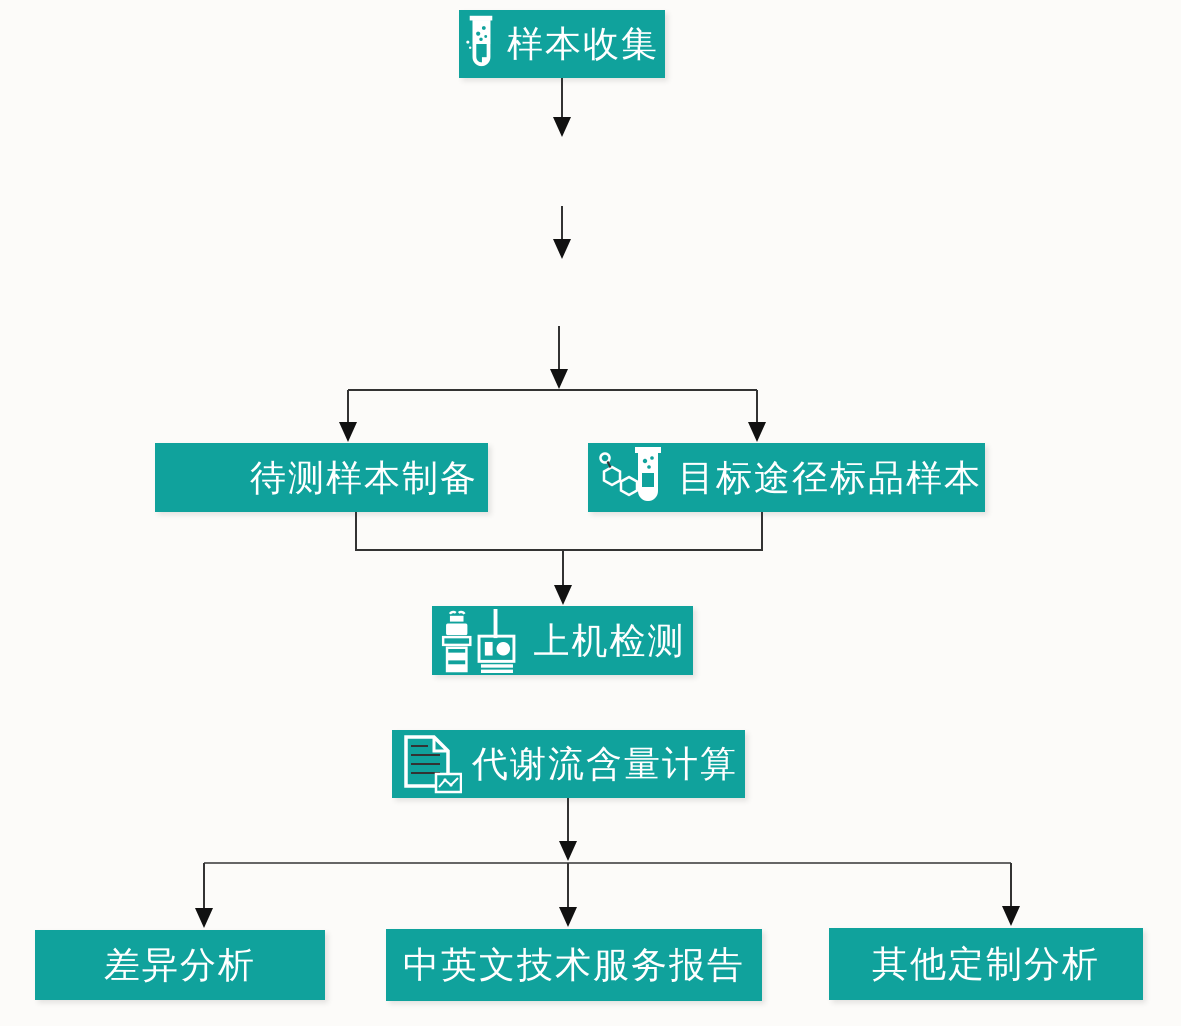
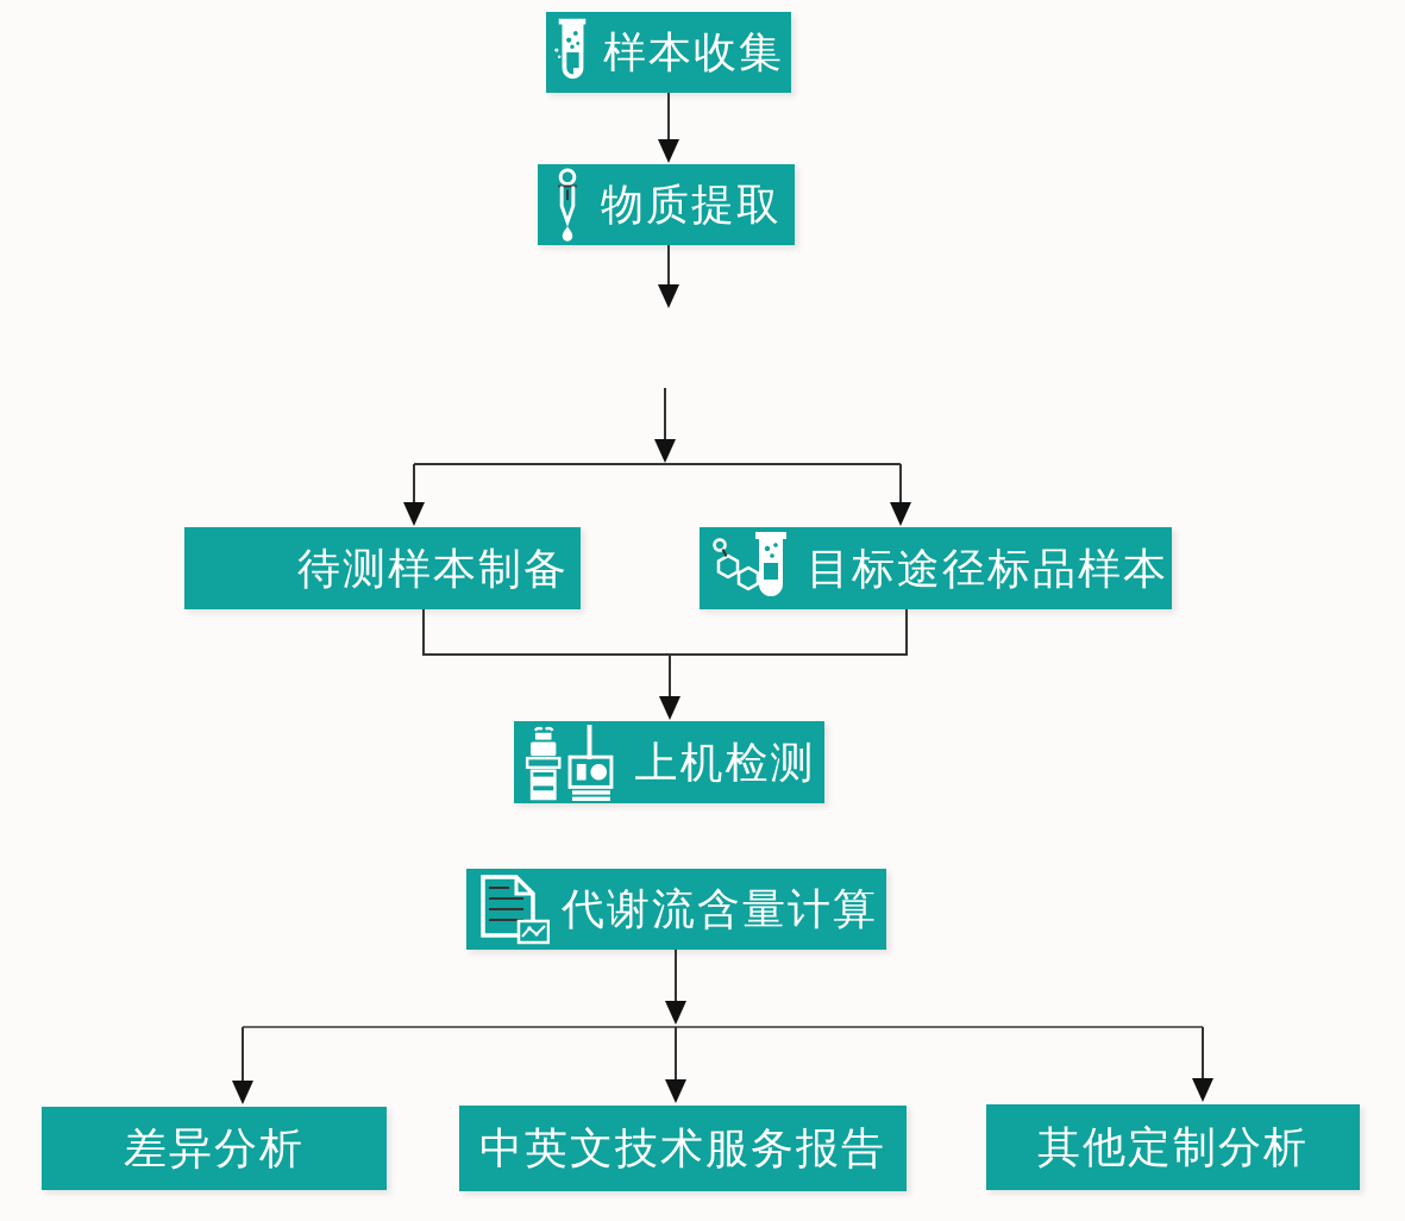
  样本收集
+ 物质提取
  待测样本制备
  目标途径标品样本
  上机检测
  代谢流含量计算
  差异分析
  中英文技术服务报告
  其他定制分析
